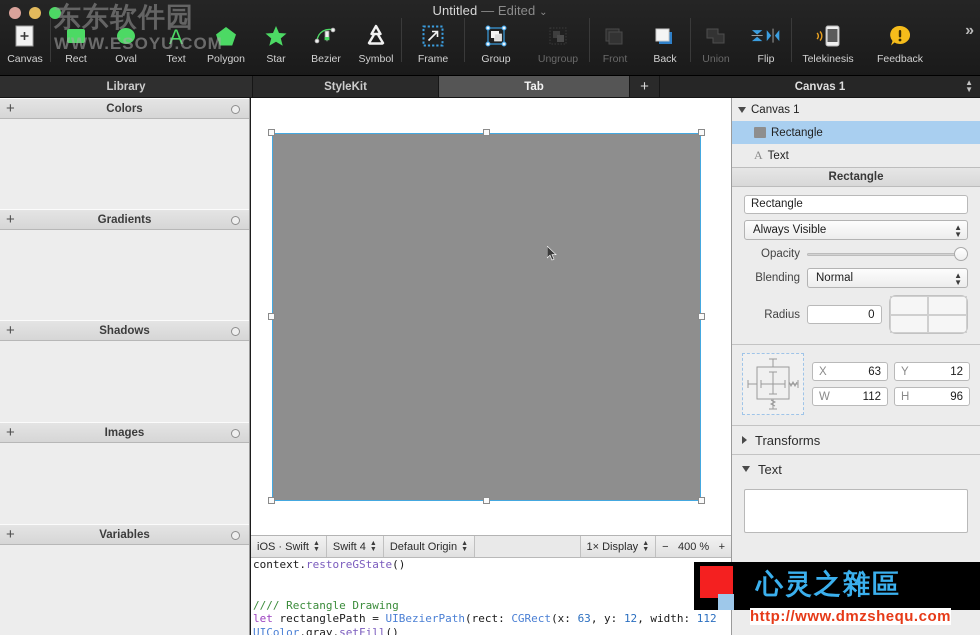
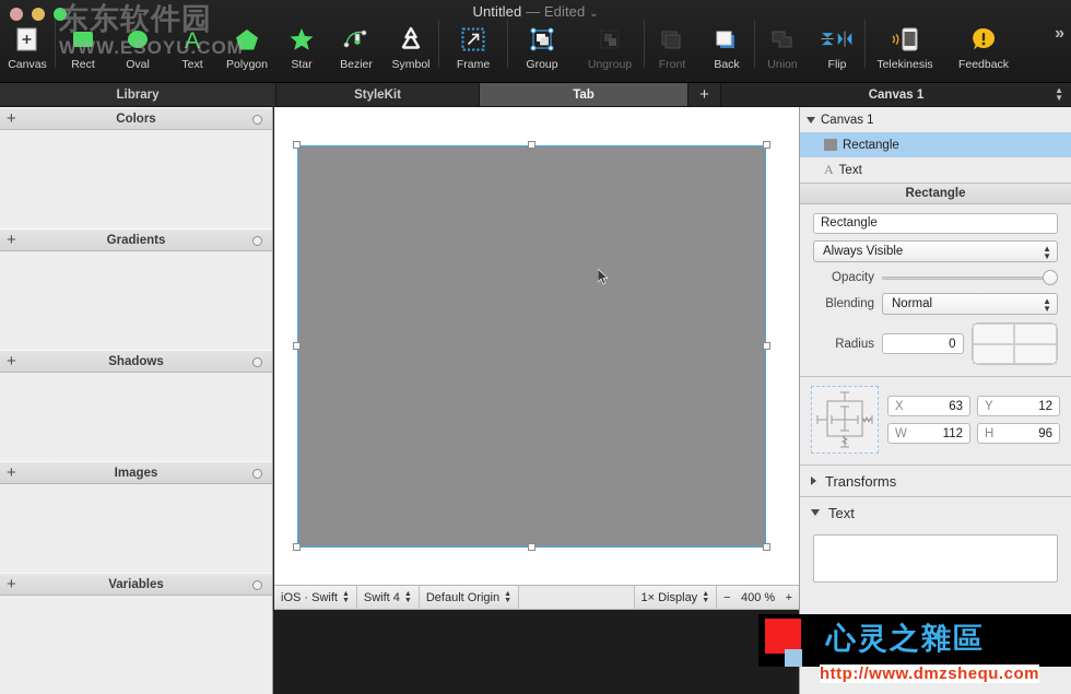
  Untitled — Edited ⌄
  Canvas
  Rect
  Oval
  A
  Text
  Polygon
  Star
  Bezier
  Symbol
  Frame
  Group
  Ungroup
  Front
  Back
  Union
  Flip
  Telekinesis
  Feedback
  »
  Library
  StyleKit
  Tab
  +
  Canvas 1
  ▲
  ▼
  +
  Colors
  +
  Gradients
  +
  Shadows
  +
  Images
  +
  Variables
  iOS · Swift
  Swift 4
  Default Origin
  1× Display
  −
  400 %
  +
- context.restoreGState()
- //// Rectangle Drawing
- let rectanglePath = UIBezierPath(rect: CGRect(x: 63, y: 12, width: 112
- UIColor.gray.setFill()
  Canvas 1
  Rectangle
  A
  Text
  Rectangle
  Rectangle
  Always Visible
  ▲
  ▼
  Opacity
  Blending
  Normal
  ▲
  ▼
  Radius
  0
  X
  63
  Y
  12
  W
  112
  H
  96
  Transforms
  Text
  东东软件园
  WWW.ESOYU.COM
  心灵之雜區
  http://www.dmzshequ.com
